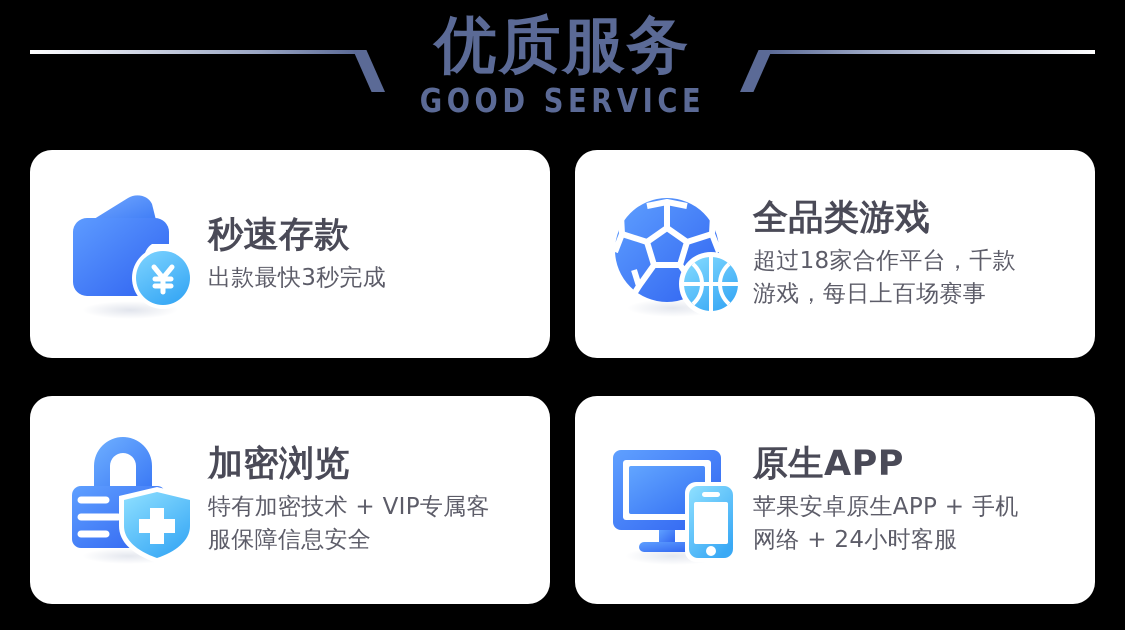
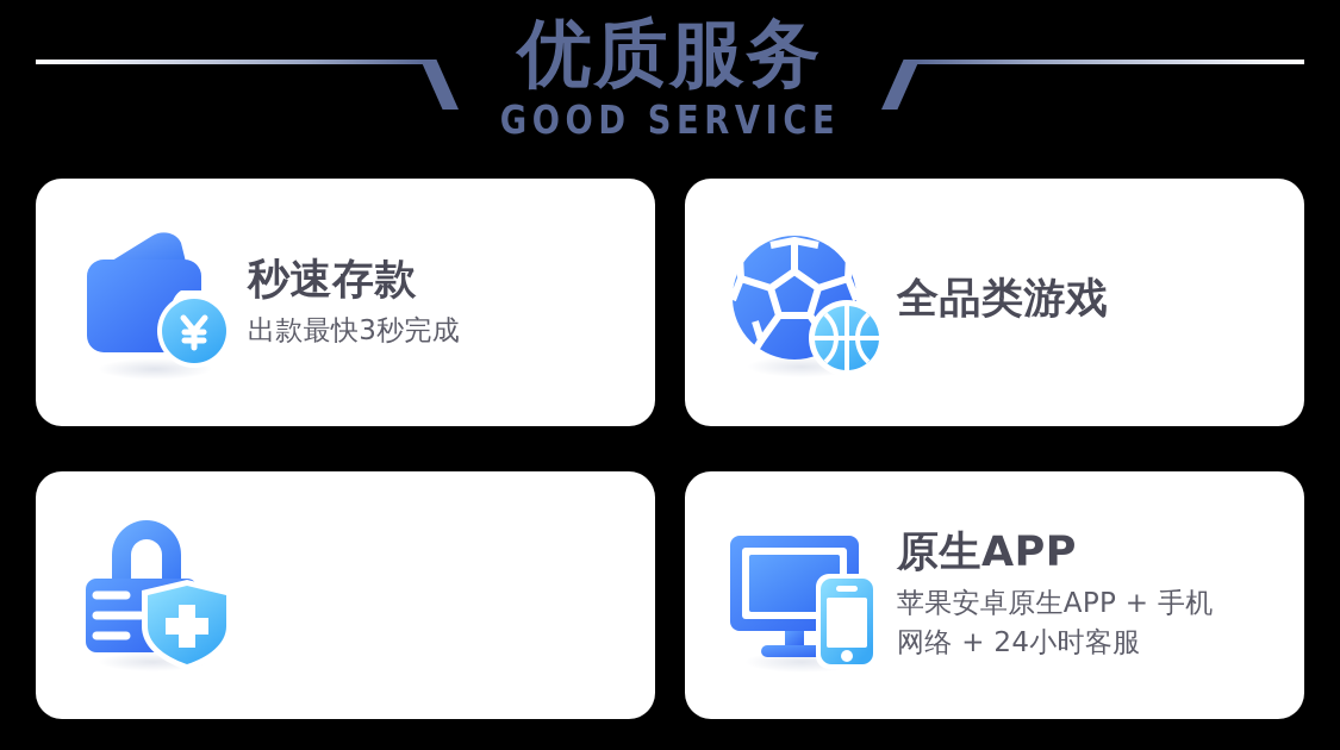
  优质服务
  GOOD SERVICE
  秒速存款
  出款最快3秒完成
  全品类游戏
- 超过18家合作平台，千款
- 游戏，每日上百场赛事
- 加密浏览
- 特有加密技术 + VIP专属客
- 服保障信息安全
  原生APP
  苹果安卓原生APP + 手机
  网络 + 24小时客服
